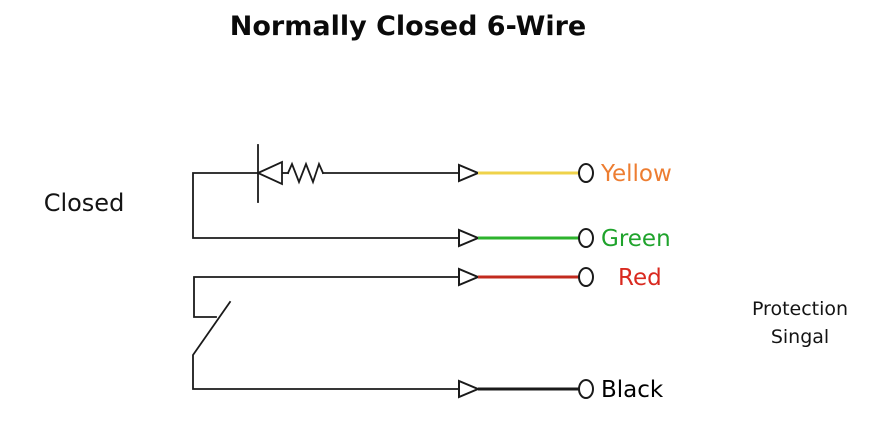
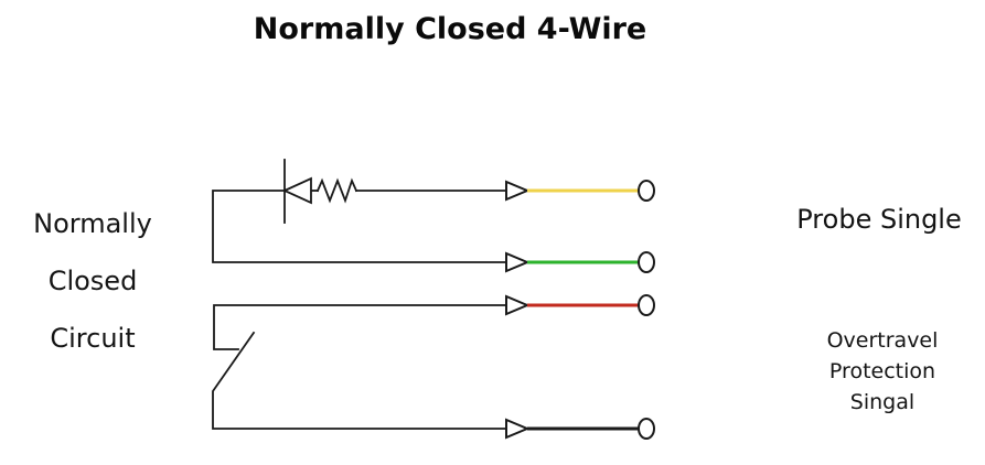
- Normally Closed 6-Wire
+ Normally Closed 4-Wire
+ Normally
  Closed
+ Circuit
+ Probe Single
+ Overtravel
  Protection
  Singal
- Yellow
- Green
- Red
- Black
